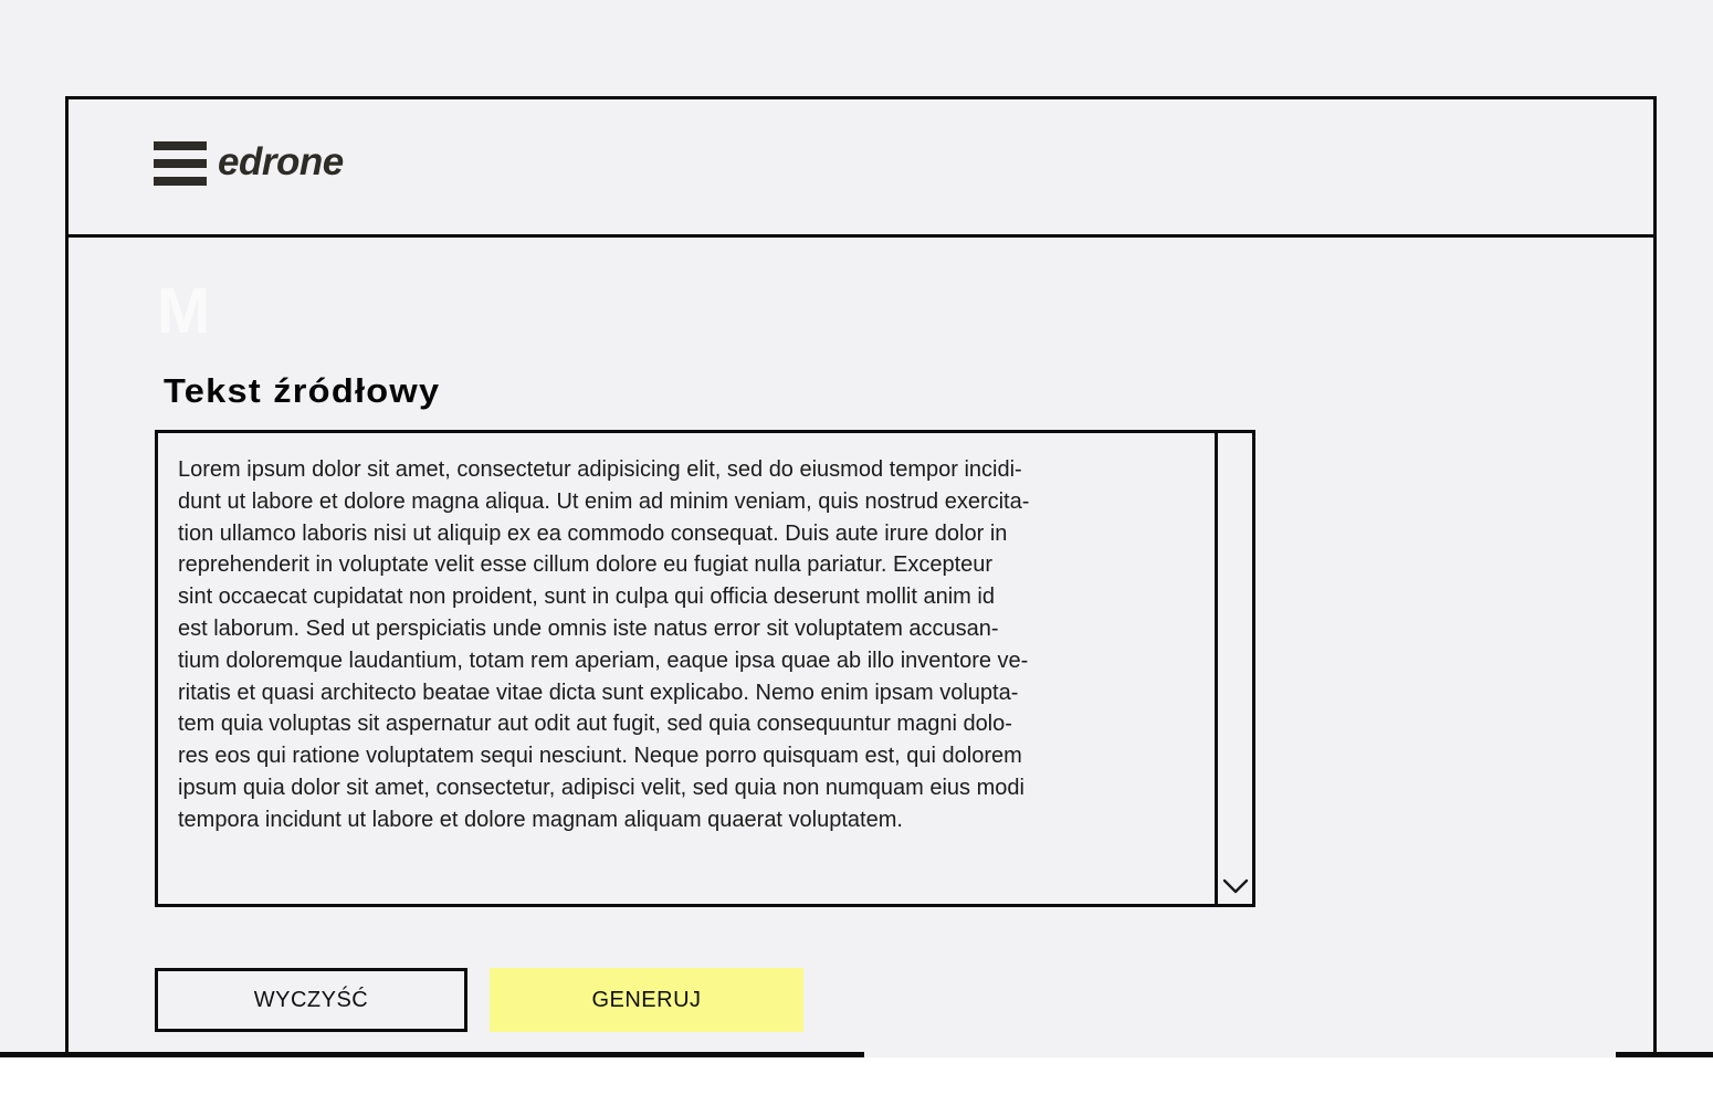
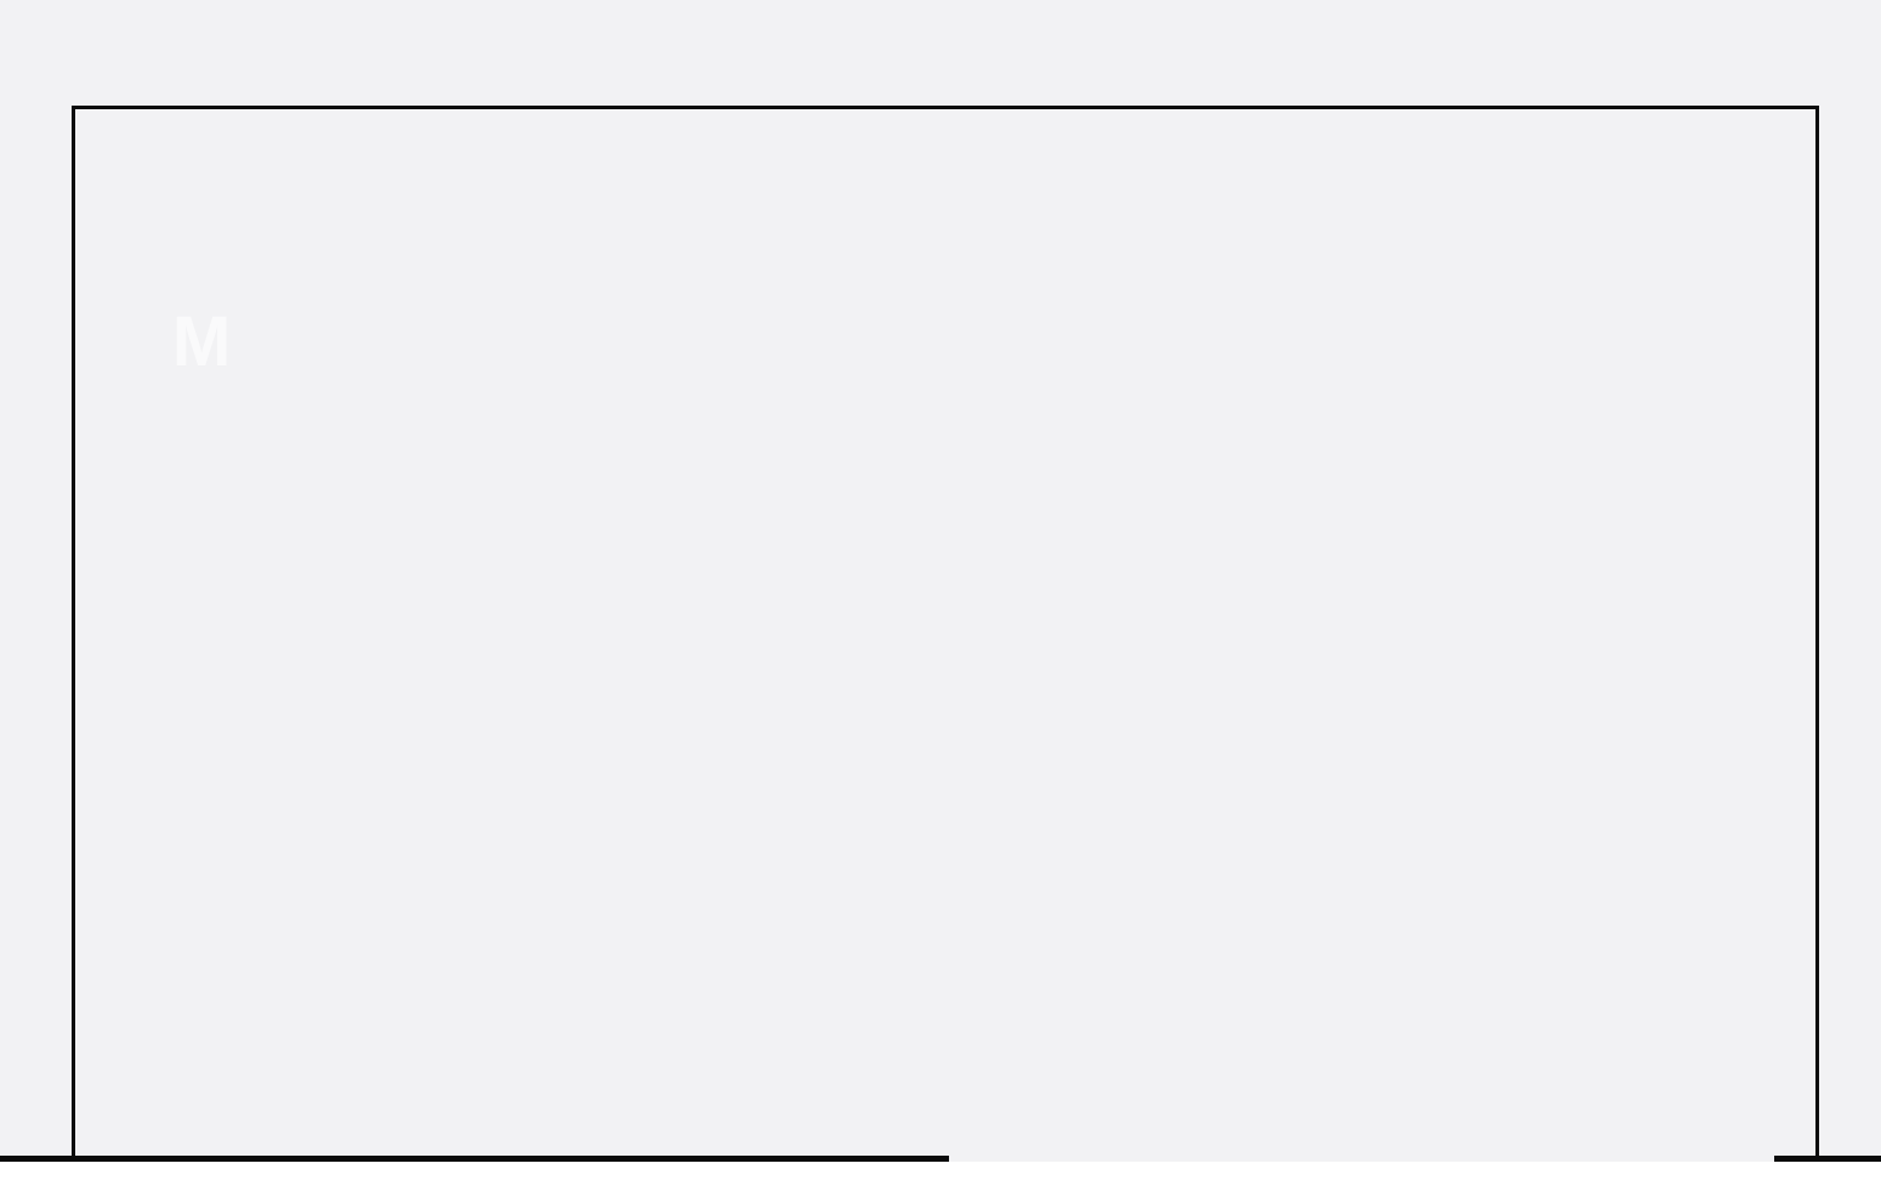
- edrone
- Tekst źródłowy
- Lorem ipsum dolor sit amet, consectetur adipisicing elit, sed do eiusmod tempor incidi-
- dunt ut labore et dolore magna aliqua. Ut enim ad minim veniam, quis nostrud exercita-
- tion ullamco laboris nisi ut aliquip ex ea commodo consequat. Duis aute irure dolor in
- reprehenderit in voluptate velit esse cillum dolore eu fugiat nulla pariatur. Excepteur
- sint occaecat cupidatat non proident, sunt in culpa qui officia deserunt mollit anim id
- est laborum. Sed ut perspiciatis unde omnis iste natus error sit voluptatem accusan-
- tium doloremque laudantium, totam rem aperiam, eaque ipsa quae ab illo inventore ve-
- ritatis et quasi architecto beatae vitae dicta sunt explicabo. Nemo enim ipsam volupta-
- tem quia voluptas sit aspernatur aut odit aut fugit, sed quia consequuntur magni dolo-
- res eos qui ratione voluptatem sequi nesciunt. Neque porro quisquam est, qui dolorem
- ipsum quia dolor sit amet, consectetur, adipisci velit, sed quia non numquam eius modi
- tempora incidunt ut labore et dolore magnam aliquam quaerat voluptatem.
- WYCZYŚĆ
- GENERUJ
